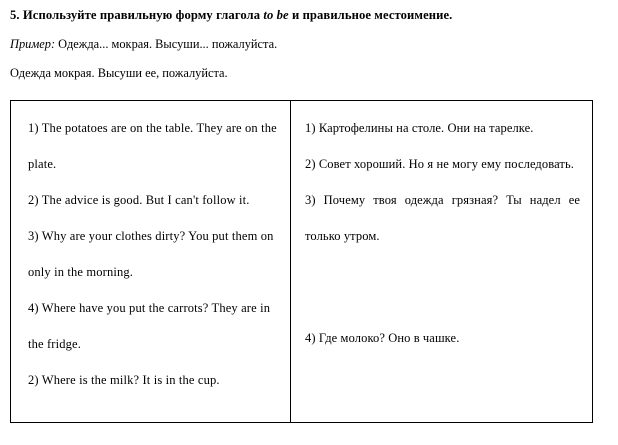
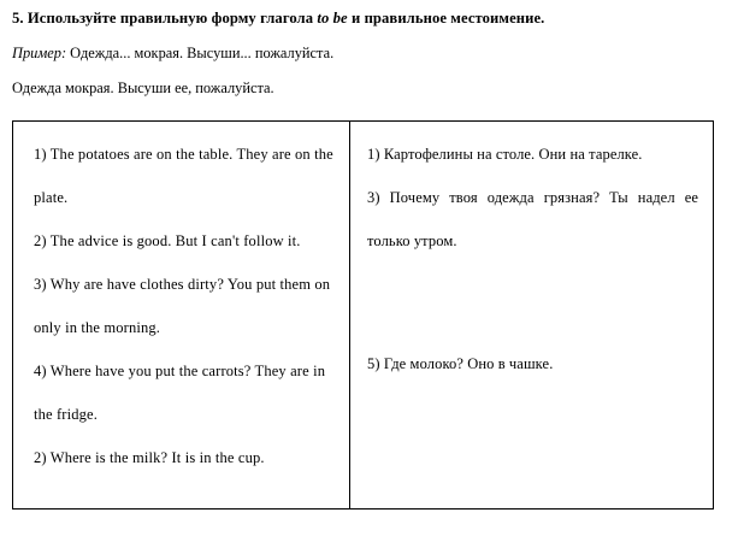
  5. Используйте правильную форму глагола to be и правильное местоимение.
  Пример: Одежда... мокрая. Высуши... пожалуйста.
  Одежда мокрая. Высуши ее, пожалуйста.
  1) The potatoes are on the table. They are on the plate.
  2) The advice is good. But I can't follow it.
- 3) Why are your clothes dirty? You put them on only in the morning.
+ 3) Why are have clothes dirty? You put them on only in the morning.
  4) Where have you put the carrots? They are in the fridge.
  2) Where is the milk? It is in the cup.
  1) Картофелины на столе. Они на тарелке.
- 2) Совет хороший. Но я не могу ему последовать.
  3) Почему твоя одежда грязная? Ты надел ее только утром.
- 4) Где молоко? Оно в чашке.
+ 5) Где молоко? Оно в чашке.
